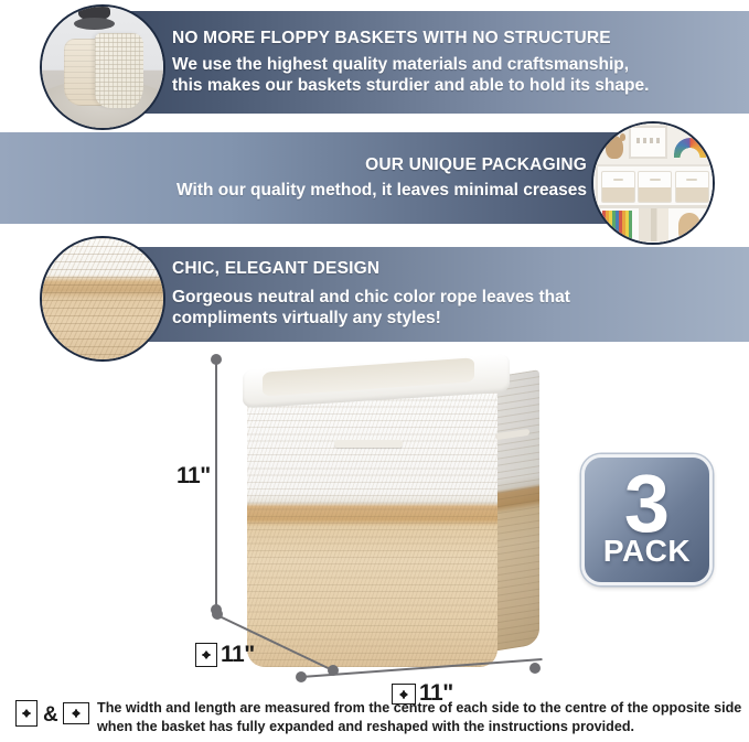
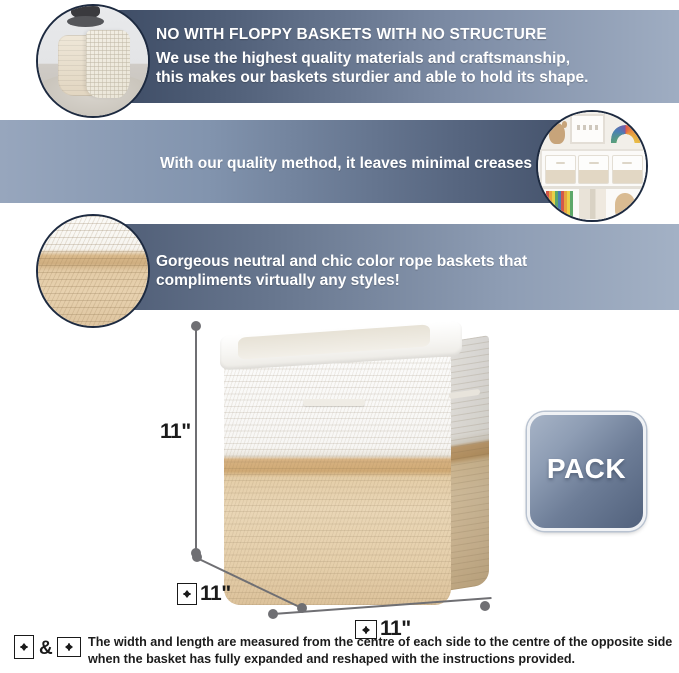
- NO MORE FLOPPY BASKETS WITH NO STRUCTURE
+ NO WITH FLOPPY BASKETS WITH NO STRUCTURE
  We use the highest quality materials and craftsmanship,
  this makes our baskets sturdier and able to hold its shape.
- OUR UNIQUE PACKAGING
  With our quality method, it leaves minimal creases
- CHIC, ELEGANT DESIGN
- Gorgeous neutral and chic color rope leaves that
+ Gorgeous neutral and chic color rope baskets that
  compliments virtually any styles!
  11"
  11"
  11"
- 3
  PACK
  &
  The width and length are measured from the centre of each side to the centre of the opposite side
  when the basket has fully expanded and reshaped with the instructions provided.
